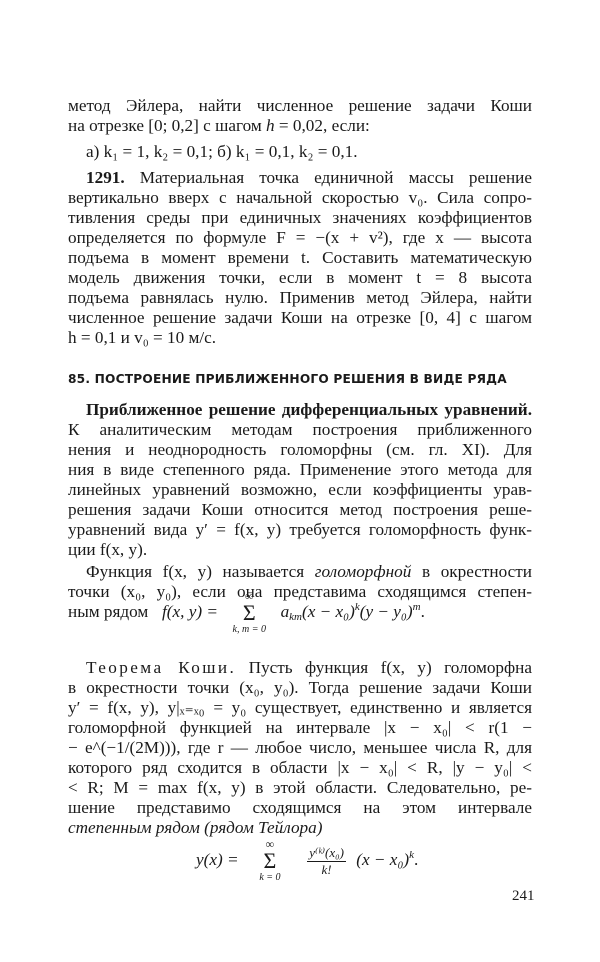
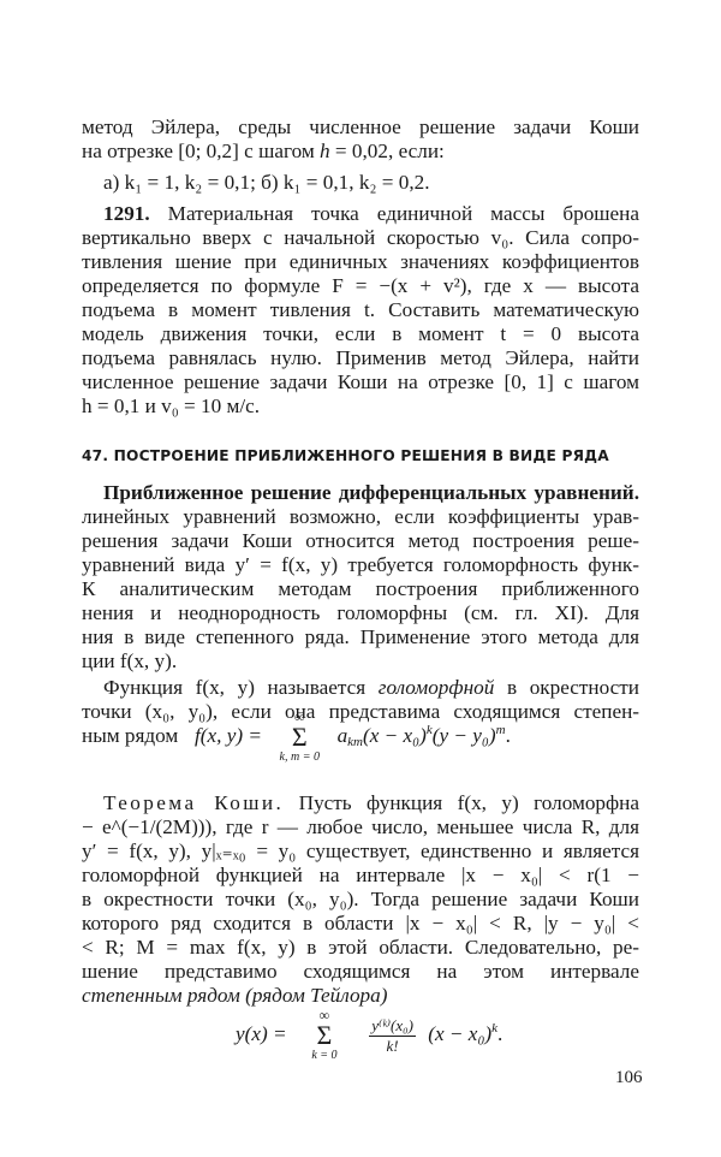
- метод Эйлера, найти численное решение задачи Коши
+ метод Эйлера, среды численное решение задачи Коши
  на отрезке [0; 0,2] с шагом h = 0,02, если:
- а) k₁ = 1, k₂ = 0,1; б) k₁ = 0,1, k₂ = 0,1.
+ а) k₁ = 1, k₂ = 0,1; б) k₁ = 0,1, k₂ = 0,2.
- 1291. Материальная точка единичной массы решение
+ 1291. Материальная точка единичной массы брошена
  вертикально вверх с начальной скоростью v₀. Сила сопро-
- тивления среды при единичных значениях коэффициентов
+ тивления шение при единичных значениях коэффициентов
  определяется по формуле F = −(x + v²), где x — высота
- подъема в момент времени t. Составить математическую
+ подъема в момент тивления t. Составить математическую
- модель движения точки, если в момент t = 8 высота
+ модель движения точки, если в момент t = 0 высота
  подъема равнялась нулю. Применив метод Эйлера, найти
- численное решение задачи Коши на отрезке [0, 4] с шагом
+ численное решение задачи Коши на отрезке [0, 1] с шагом
  h = 0,1 и v₀ = 10 м/с.
- 85. ПОСТРОЕНИЕ ПРИБЛИЖЕННОГО РЕШЕНИЯ В ВИДЕ РЯДА
+ 47. ПОСТРОЕНИЕ ПРИБЛИЖЕННОГО РЕШЕНИЯ В ВИДЕ РЯДА
  Приближенное решение дифференциальных уравнений.
- К аналитическим методам построения приближенного
+ линейных уравнений возможно, если коэффициенты урав-
- нения и неоднородность голоморфны (см. гл. XI). Для
+ решения задачи Коши относится метод построения реше-
- ния в виде степенного ряда. Применение этого метода для
+ уравнений вида y′ = f(x, y) требуется голоморфность функ-
- линейных уравнений возможно, если коэффициенты урав-
+ К аналитическим методам построения приближенного
- решения задачи Коши относится метод построения реше-
+ нения и неоднородность голоморфны (см. гл. XI). Для
- уравнений вида y′ = f(x, y) требуется голоморфность функ-
+ ния в виде степенного ряда. Применение этого метода для
  ции f(x, y).
  Функция f(x, y) называется голоморфной в окрестности
  точки (x₀, y₀), если она представима сходящимся степен-
  ным рядом
  f(x, y) =
  ∞
  Σ
  k, m = 0
  akm(x − x₀)k(y − y₀)m.
  Теорема Коши. Пусть функция f(x, y) голоморфна
- в окрестности точки (x₀, y₀). Тогда решение задачи Коши
+ − e^(−1/(2M))), где r — любое число, меньшее числа R, для
  y′ = f(x, y), y|ₓ₌ₓ₀ = y₀ существует, единственно и является
  голоморфной функцией на интервале |x − x₀| < r(1 −
- − e^(−1/(2M))), где r — любое число, меньшее числа R, для
+ в окрестности точки (x₀, y₀). Тогда решение задачи Коши
  которого ряд сходится в области |x − x₀| < R, |y − y₀| <
  < R; M = max f(x, y) в этой области. Следовательно, ре-
  шение представимо сходящимся на этом интервале
  степенным рядом (рядом Тейлора)
  y(x) =
  ∞
  Σ
  k = 0
  y⁽ᵏ⁾(x₀)
  k!
  (x − x₀)k.
- 241
+ 106
